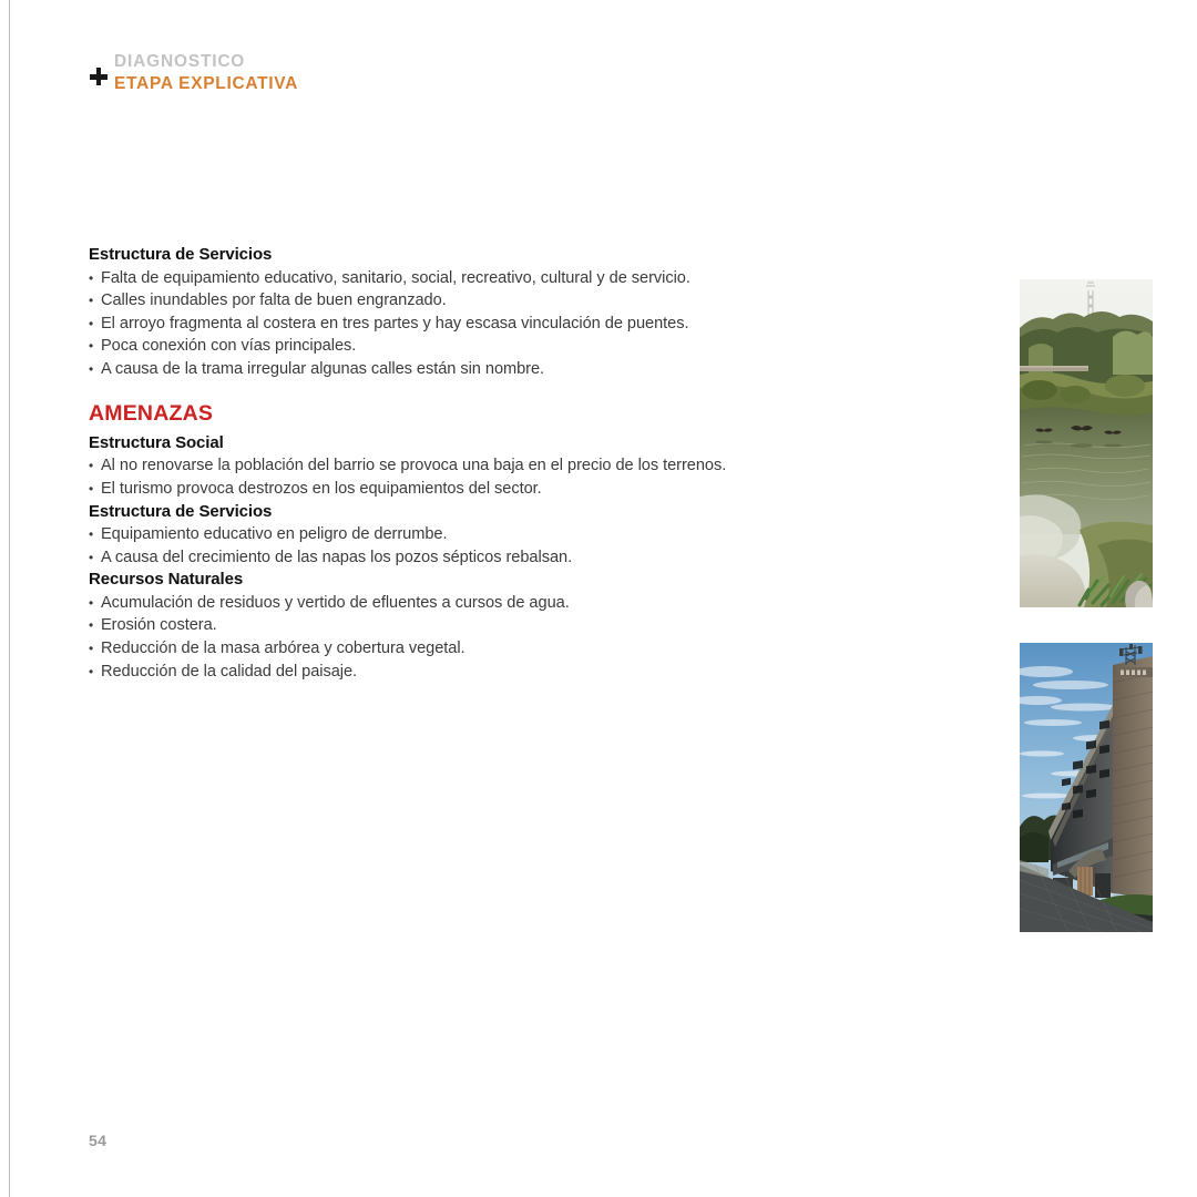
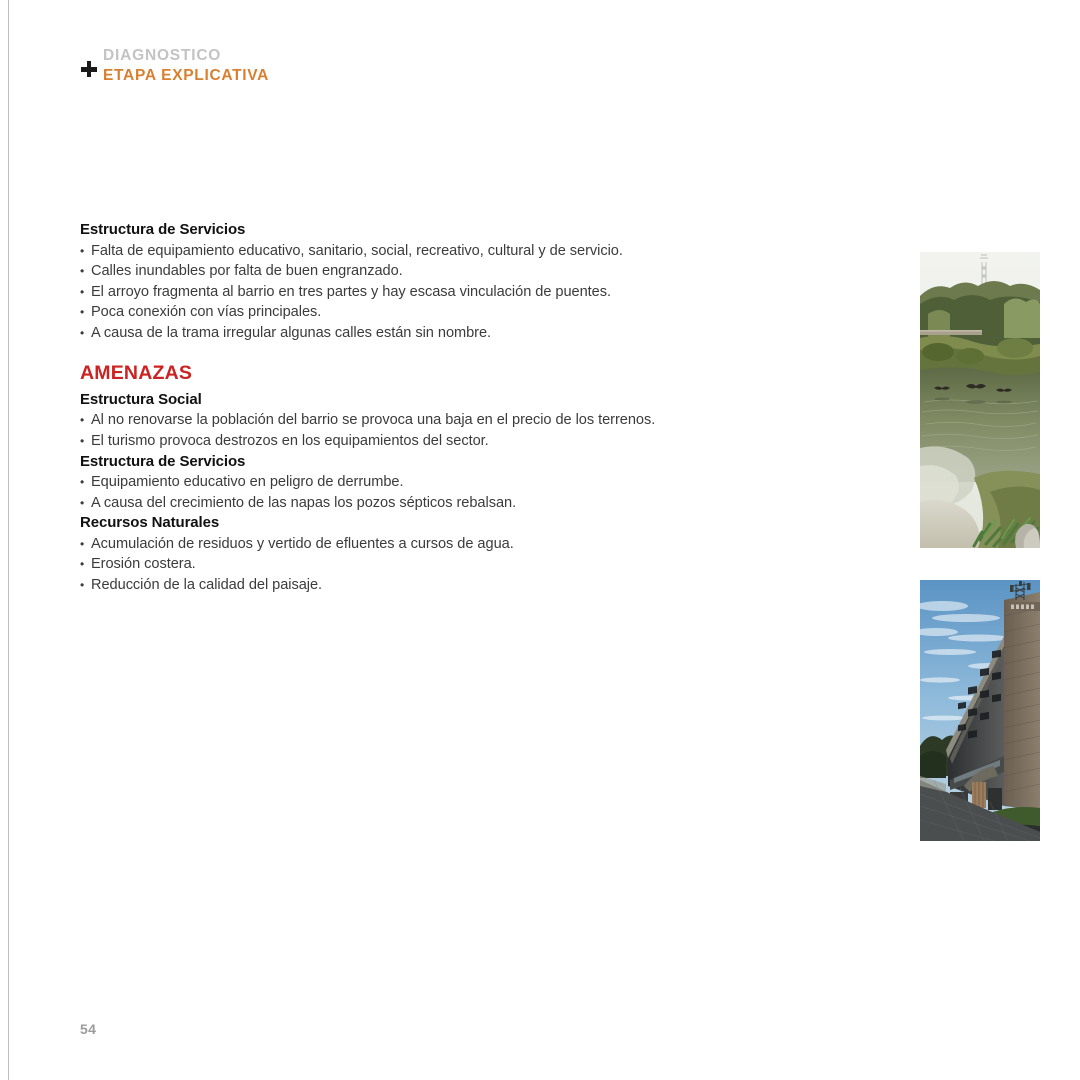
  DIAGNOSTICO
  ETAPA EXPLICATIVA
  Estructura de Servicios
  Falta de equipamiento educativo, sanitario, social, recreativo, cultural y de servicio.
  Calles inundables por falta de buen engranzado.
- El arroyo fragmenta al costera en tres partes y hay escasa vinculación de puentes.
+ El arroyo fragmenta al barrio en tres partes y hay escasa vinculación de puentes.
  Poca conexión con vías principales.
  A causa de la trama irregular algunas calles están sin nombre.
  AMENAZAS
  Estructura Social
  Al no renovarse la población del barrio se provoca una baja en el precio de los terrenos.
  El turismo provoca destrozos en los equipamientos del sector.
  Estructura de Servicios
  Equipamiento educativo en peligro de derrumbe.
  A causa del crecimiento de las napas los pozos sépticos rebalsan.
  Recursos Naturales
  Acumulación de residuos y vertido de efluentes a cursos de agua.
  Erosión costera.
- Reducción de la masa arbórea y cobertura vegetal.
  Reducción de la calidad del paisaje.
  54
